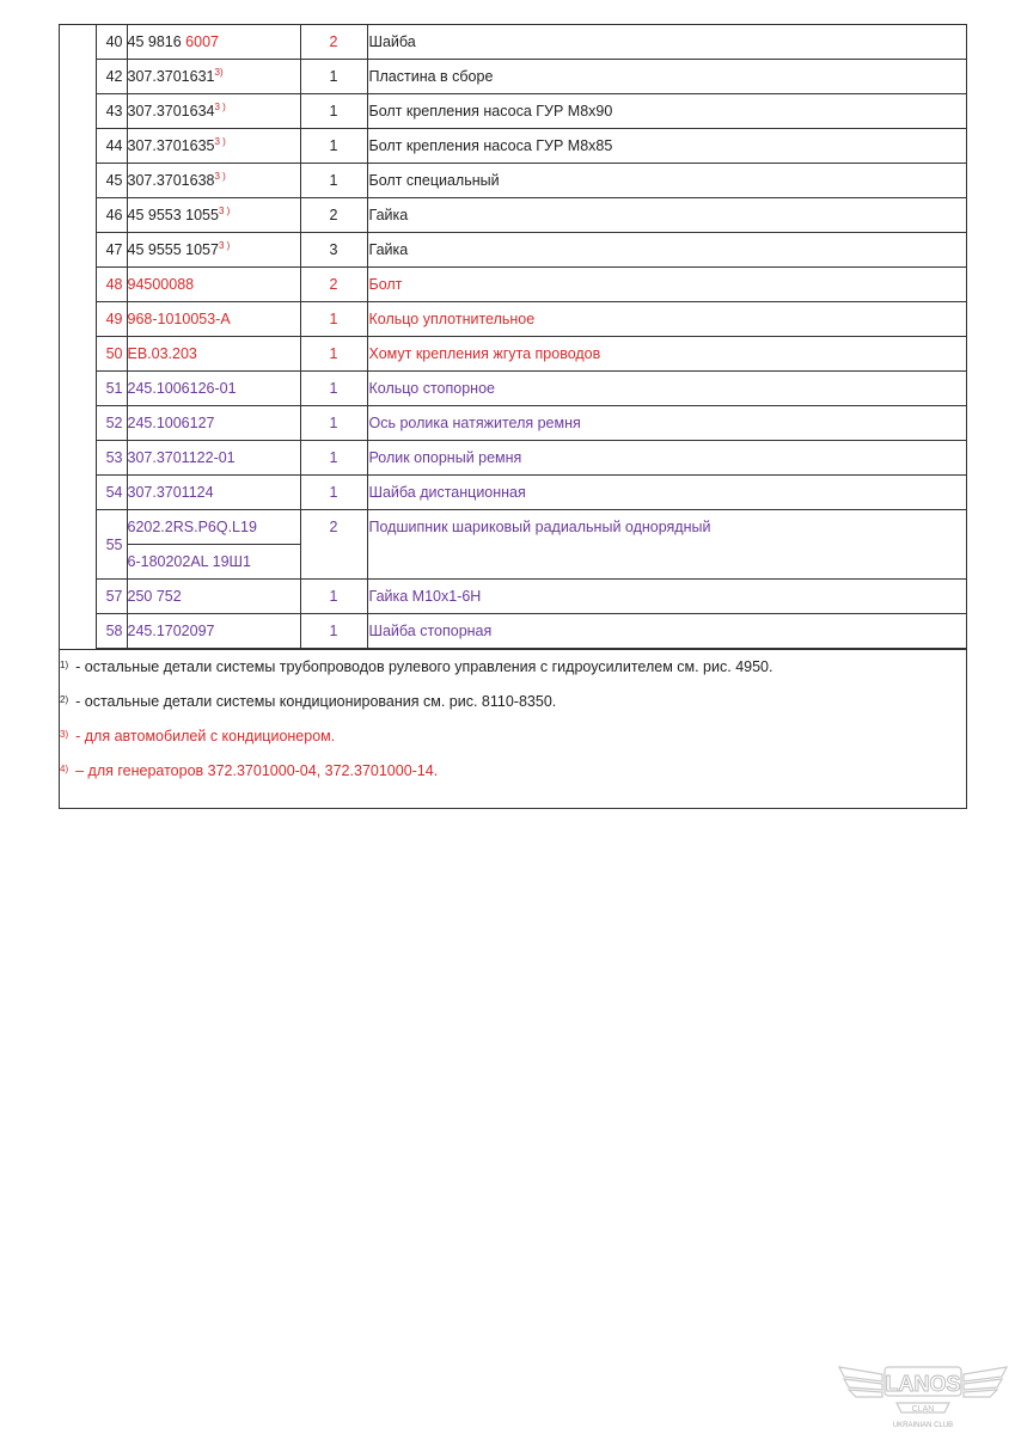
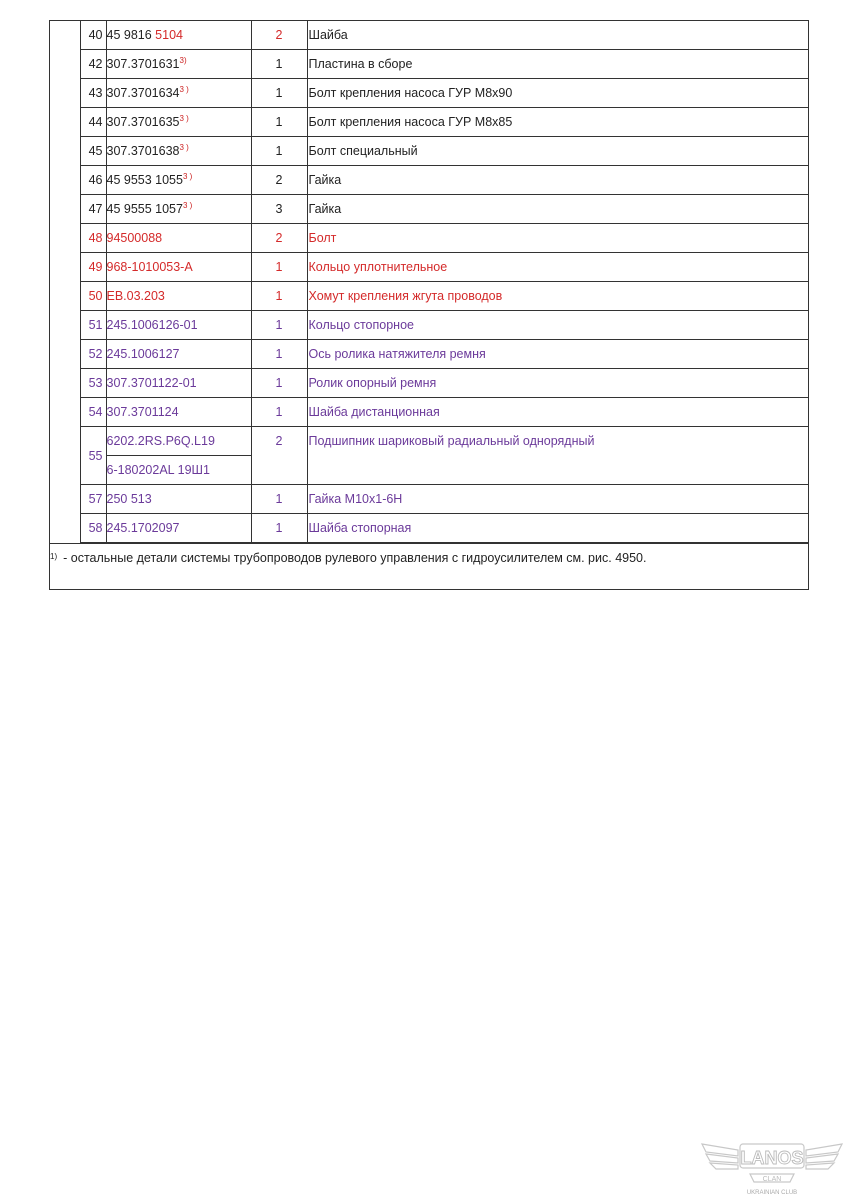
- 	40	45 9816 6007	2	Шайба
+ 	40	45 9816 5104	2	Шайба
  42	307.37016313)	1	Пластина в сборе
  43	307.37016343 )	1	Болт крепления насоса ГУР М8х90
  44	307.37016353 )	1	Болт крепления насоса ГУР М8х85
  45	307.37016383 )	1	Болт специальный
  46	45 9553 10553 )	2	Гайка
  47	45 9555 10573 )	3	Гайка
  48	94500088	2	Болт
  49	968-1010053-А	1	Кольцо уплотнительное
  50	ЕВ.03.203	1	Хомут крепления жгута проводов
  51	245.1006126-01	1	Кольцо стопорное
  52	245.1006127	1	Ось ролика натяжителя ремня
  53	307.3701122-01	1	Ролик опорный ремня
  54	307.3701124	1	Шайба дистанционная
  55	6202.2RS.P6Q.L19	2	Подшипник шариковый радиальный однорядный
  6-180202AL 19Ш1
- 57	250 752	1	Гайка М10х1-6Н
+ 57	250 513	1	Гайка М10х1-6Н
  58	245.1702097	1	Шайба стопорная
  1) - остальные детали системы трубопроводов рулевого управления с гидроусилителем см. рис. 4950.
- 2) - остальные детали системы кондиционирования см. рис. 8110-8350.
- 3) - для автомобилей с кондиционером.
- 4) – для генераторов 372.3701000-04, 372.3701000-14.
  LANOS
